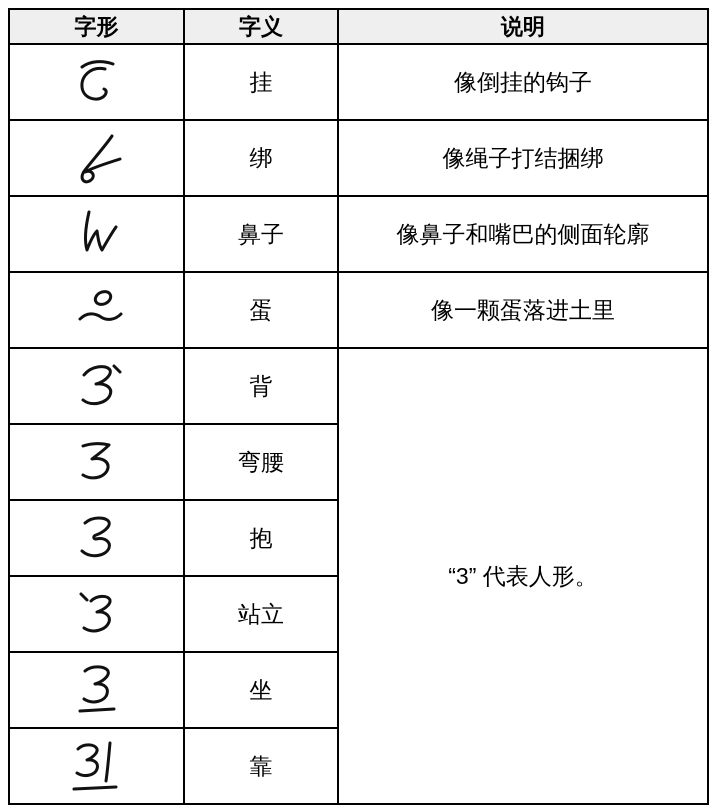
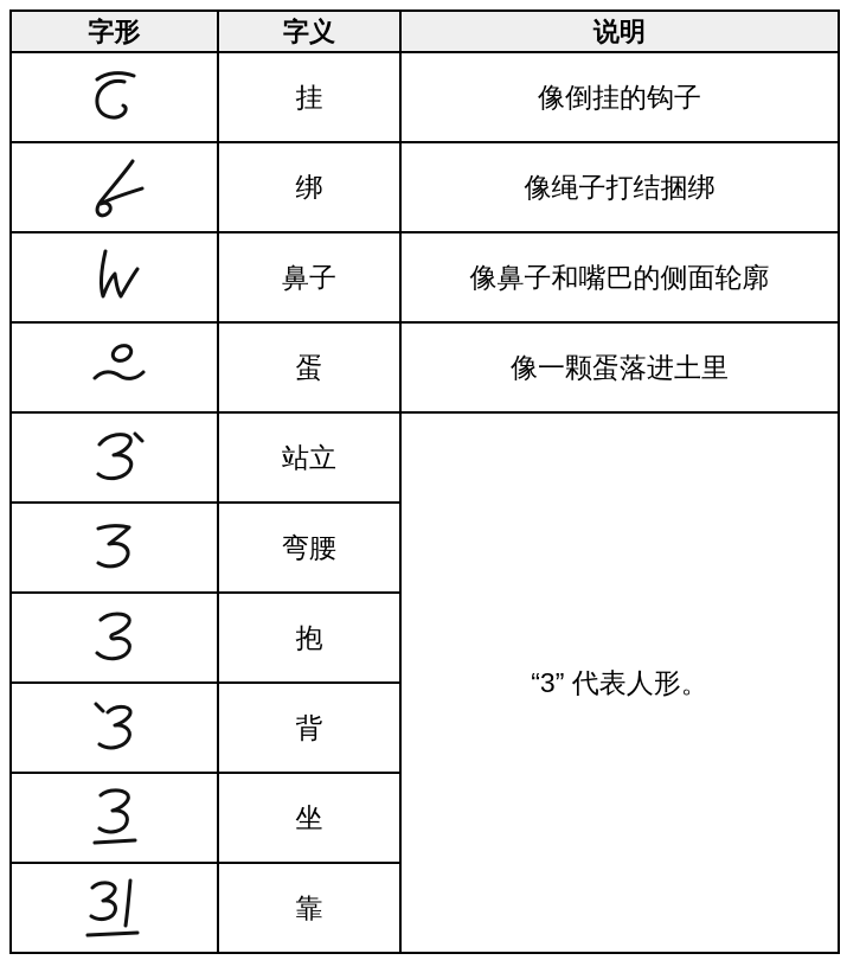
  字形	字义	说明
  	挂	像倒挂的钩子
  	绑	像绳子打结捆绑
  	鼻子	像鼻子和嘴巴的侧面轮廓
  	蛋	像一颗蛋落进土里
- 	背	“3” 代表人形。
+ 	站立	“3” 代表人形。
  	弯腰
  	抱
- 	站立
+ 	背
  	坐
  	靠
